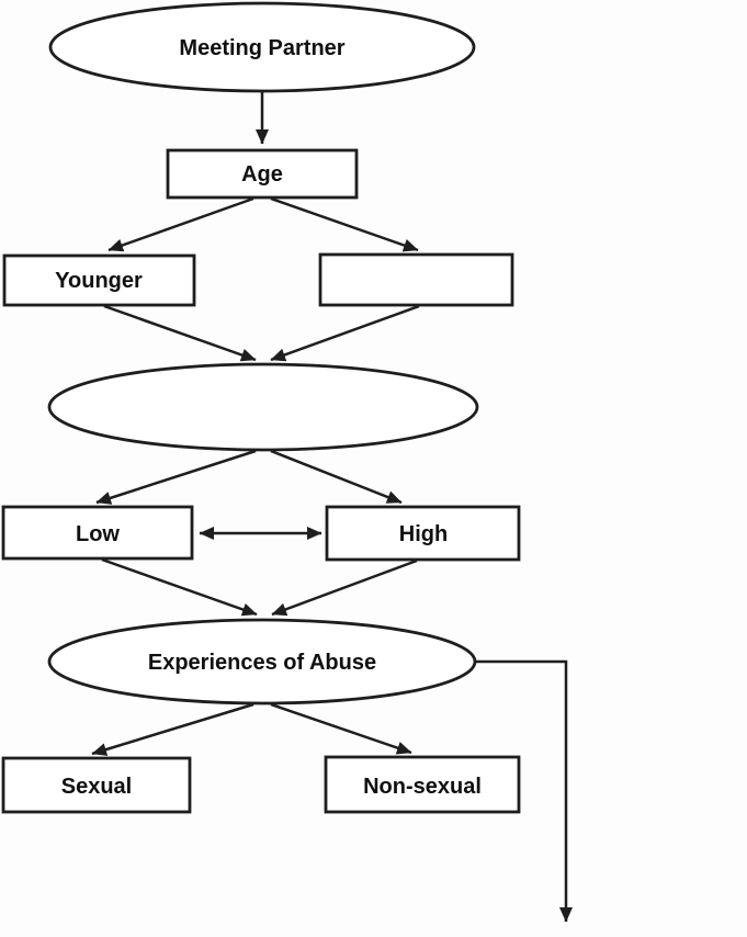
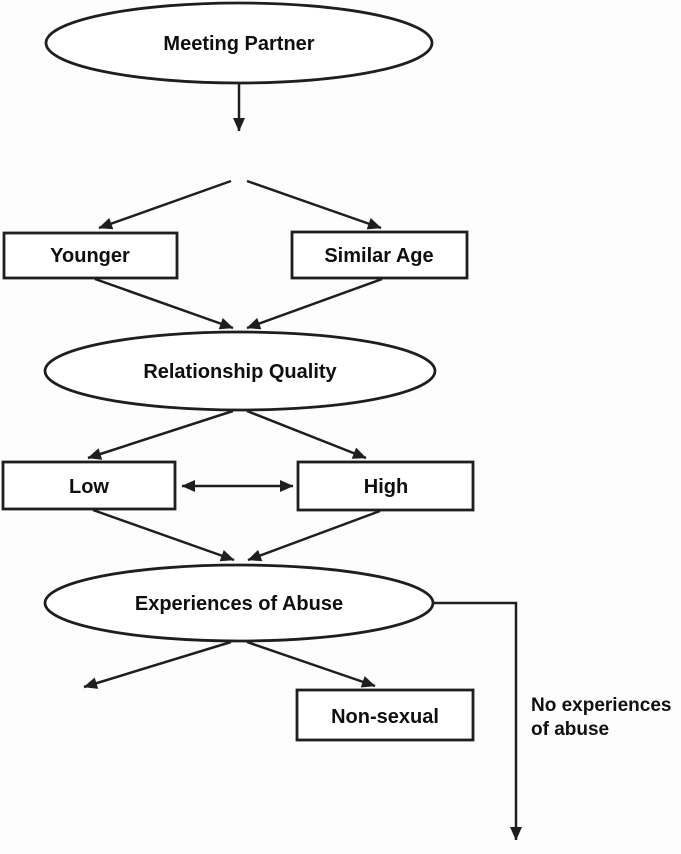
  Meeting Partner
- Age
  Younger
+ Similar Age
+ Relationship Quality
  Low
  High
  Experiences of Abuse
- Sexual
  Non-sexual
+ No experiences
+ of abuse
